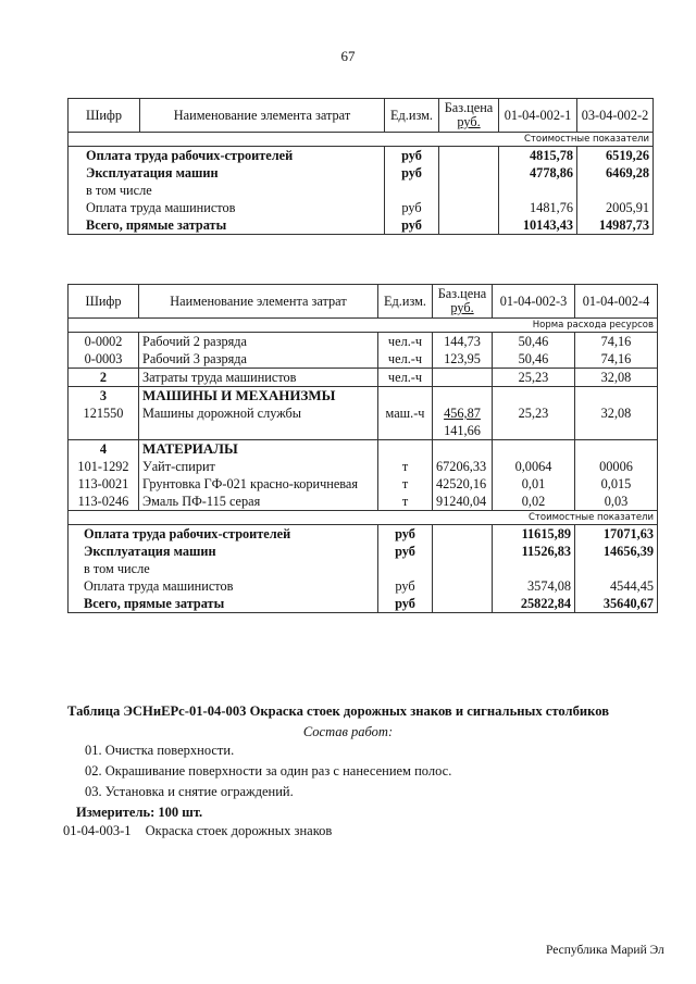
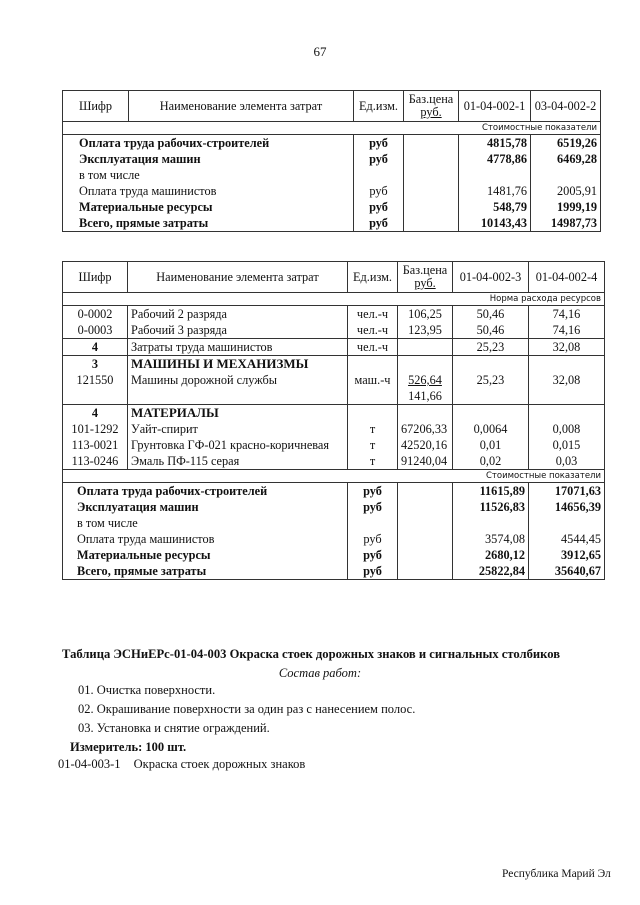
  67
  Шифр	Наименование элемента затрат	Ед.изм.	Баз.цена руб.	01-04-002-1	03-04-002-2
  Стоимостные показатели
  Оплата труда рабочих-строителей	руб		4815,78	6519,26
  Эксплуатация машин	руб		4778,86	6469,28
  в том числе
  Оплата труда машинистов	руб		1481,76	2005,91
+ Материальные ресурсы	руб		548,79	1999,19
  Всего, прямые затраты	руб		10143,43	14987,73
  Шифр	Наименование элемента затрат	Ед.изм.	Баз.цена руб.	01-04-002-3	01-04-002-4
  Норма расхода ресурсов
- 0-0002	Рабочий 2 разряда	чел.-ч	144,73	50,46	74,16
+ 0-0002	Рабочий 2 разряда	чел.-ч	106,25	50,46	74,16
  0-0003	Рабочий 3 разряда	чел.-ч	123,95	50,46	74,16
- 2	Затраты труда машинистов	чел.-ч		25,23	32,08
+ 4	Затраты труда машинистов	чел.-ч		25,23	32,08
- 3 121550	МАШИНЫ И МЕХАНИЗМЫ Машины дорожной службы	маш.-ч	456,87 141,66	25,23	32,08
+ 3 121550	МАШИНЫ И МЕХАНИЗМЫ Машины дорожной службы	маш.-ч	526,64 141,66	25,23	32,08
  4	МАТЕРИАЛЫ
- 101-1292	Уайт-спирит	т	67206,33	0,0064	00006
+ 101-1292	Уайт-спирит	т	67206,33	0,0064	0,008
  113-0021	Грунтовка ГФ-021 красно-коричневая	т	42520,16	0,01	0,015
  113-0246	Эмаль ПФ-115 серая	т	91240,04	0,02	0,03
  Стоимостные показатели
  Оплата труда рабочих-строителей	руб		11615,89	17071,63
  Эксплуатация машин	руб		11526,83	14656,39
  в том числе
  Оплата труда машинистов	руб		3574,08	4544,45
+ Материальные ресурсы	руб		2680,12	3912,65
  Всего, прямые затраты	руб		25822,84	35640,67
  Таблица ЭСНиЕРс-01-04-003 Окраска стоек дорожных знаков и сигнальных столбиков
  Состав работ:
  01. Очистка поверхности.
  02. Окрашивание поверхности за один раз с нанесением полос.
  03. Установка и снятие ограждений.
  Измеритель: 100 шт.
  01-04-003-1 Окраска стоек дорожных знаков
  Республика Марий Эл
